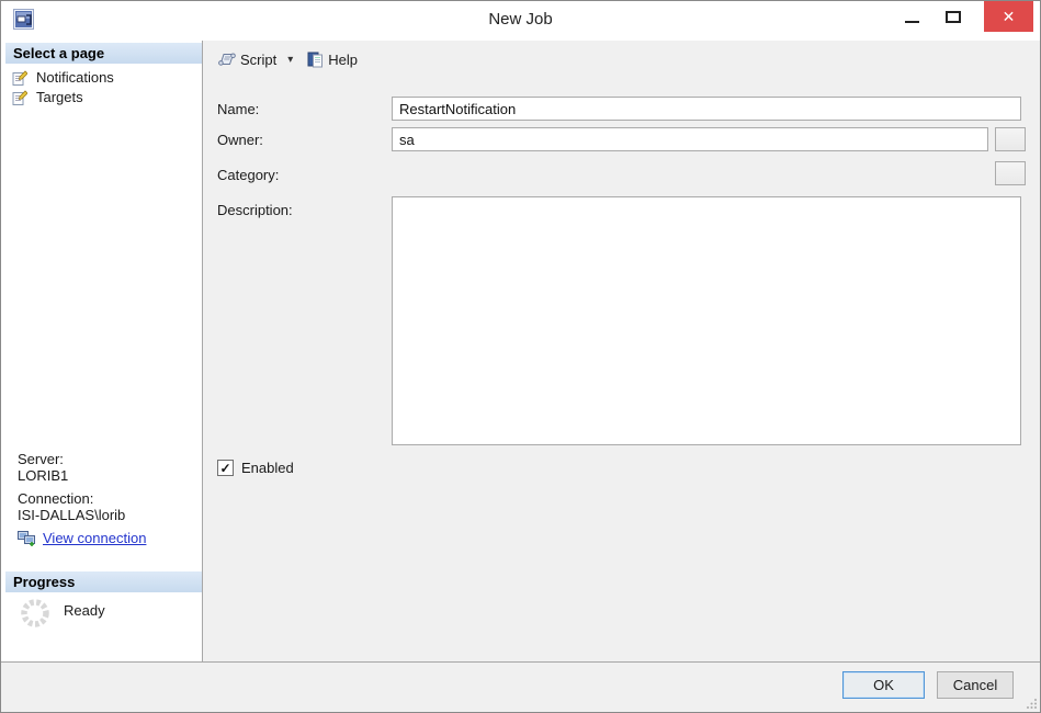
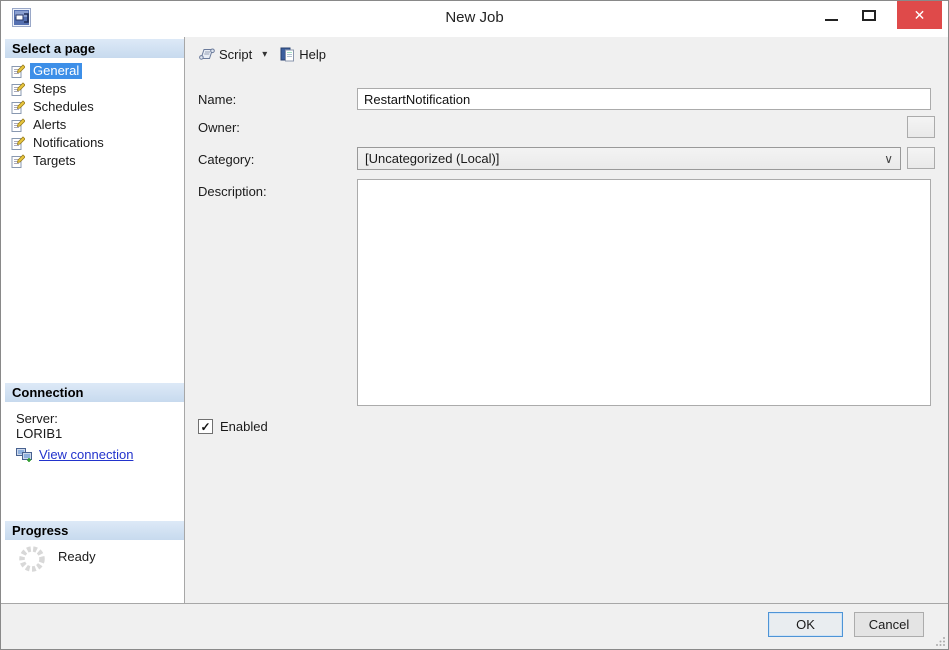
  New Job
  ✕
  Select a page
+ General
+ Steps
+ Schedules
+ Alerts
  Notifications
  Targets
+ Connection
  Server:
  LORIB1
- Connection:
- ISI-DALLAS\lorib
  View connection
  Progress
  Ready
  Script
  ▾
  Help
  Name:
  RestartNotification
  Owner:
- sa
  Category:
+ [Uncategorized (Local)]
+ ∨
  Description:
  ✓
  Enabled
  OK
  Cancel
